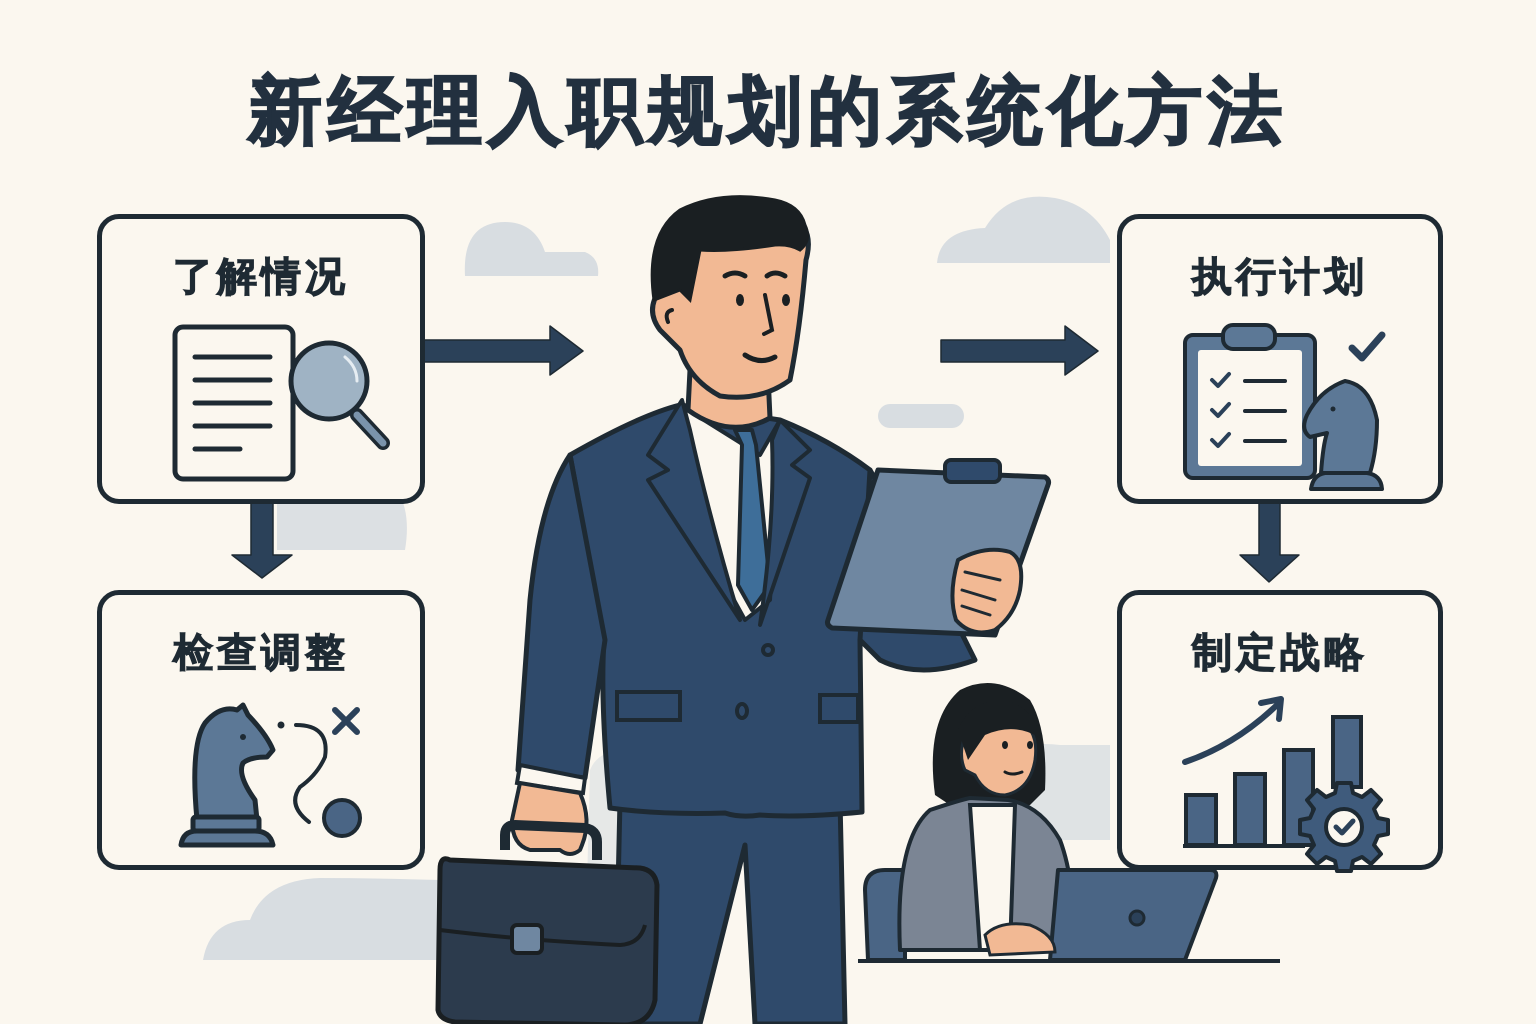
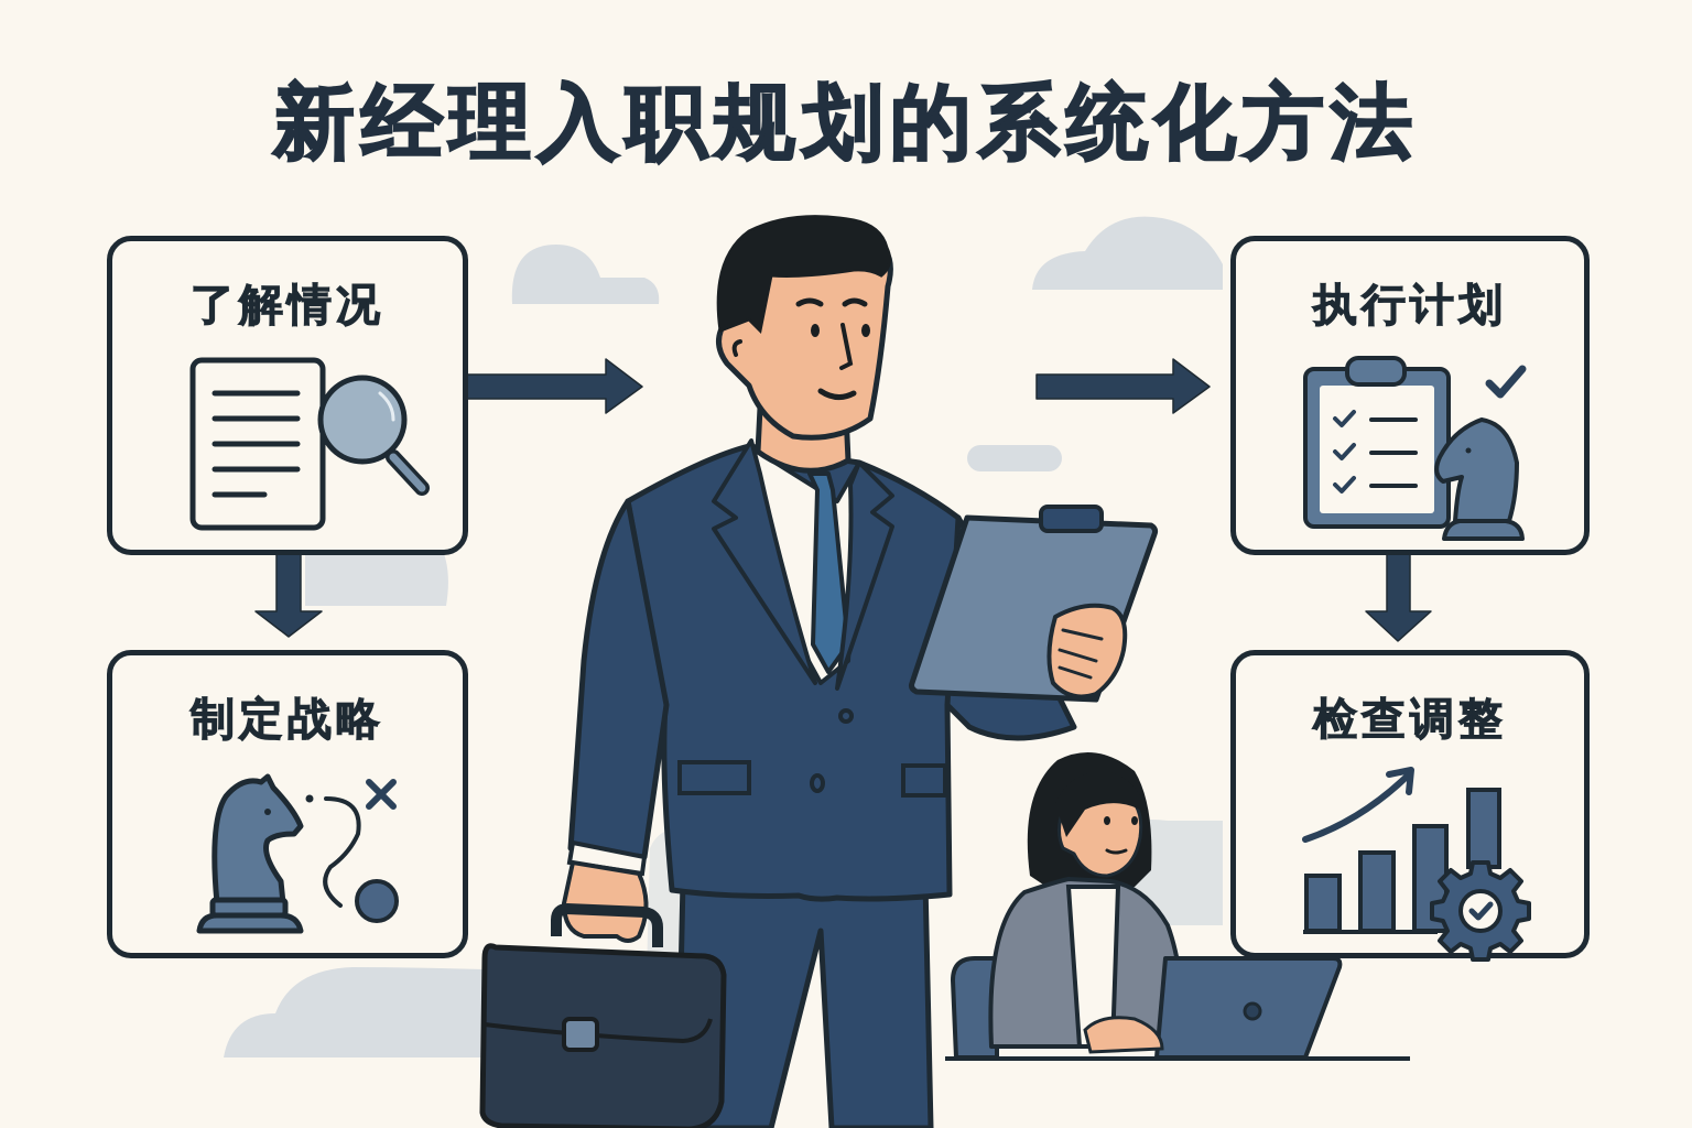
  新经理入职规划的系统化方法
  了解情况
- 检查调整
+ 制定战略
  执行计划
- 制定战略
+ 检查调整
